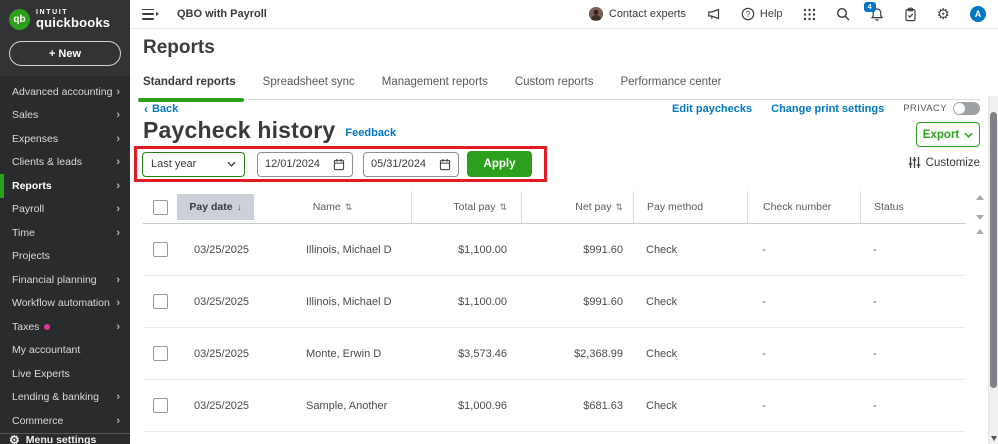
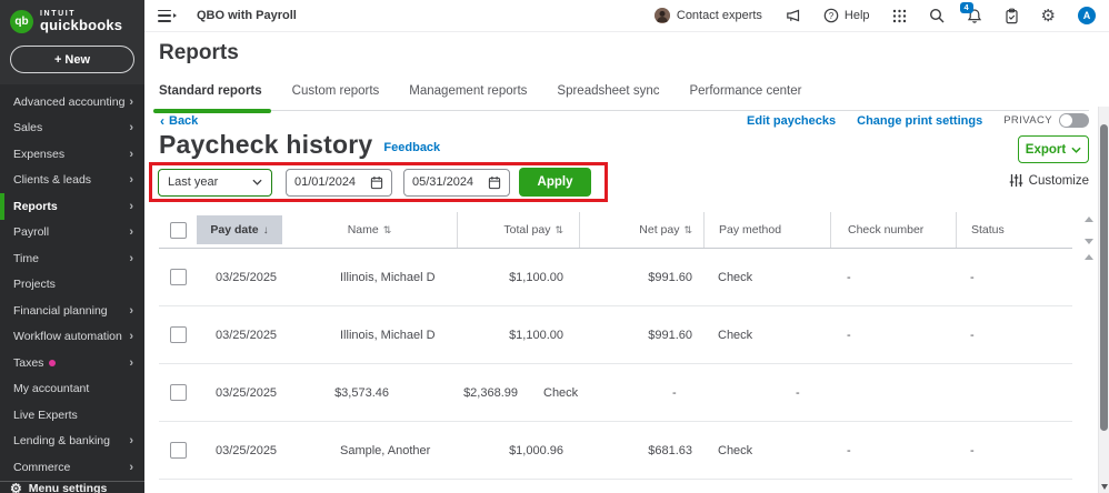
  qb
  quickbooks
  + New
  Advanced accounting
  ›
  Sales
  ›
  Expenses
  ›
  Clients & leads
  ›
  Reports
  ›
  Payroll
  ›
  Time
  ›
  Projects
  Financial planning
  ›
  Workflow automation
  ›
  Taxes
  ›
  My accountant
  Live Experts
  Lending & banking
  ›
  Commerce
  ›
  ⚙
  Menu settings
  QBO with Payroll
  Contact experts
  ?
  Help
  4
  ⚙
  A
  Reports
  Standard reports
- Spreadsheet sync
+ Custom reports
  Management reports
- Custom reports
+ Spreadsheet sync
  Performance center
  ‹
  Back
  Edit paychecks
  Change print settings
  PRIVACY
  Paycheck history
  Feedback
  Export
  Last year
- 12/01/2024
+ 01/01/2024
  05/31/2024
  Apply
  Customize
  Pay date
  ↓
  Name
  ⇅
  Total pay
  ⇅
  Net pay
  ⇅
  Pay method
  Check number
  Status
  03/25/2025
  Illinois, Michael D
  $1,100.00
  $991.60
  Check
  -
  -
  03/25/2025
  Illinois, Michael D
  $1,100.00
  $991.60
  Check
  -
  -
  03/25/2025
- Monte, Erwin D
  $3,573.46
  $2,368.99
  Check
  -
  -
  03/25/2025
  Sample, Another
  $1,000.96
  $681.63
  Check
  -
  -
